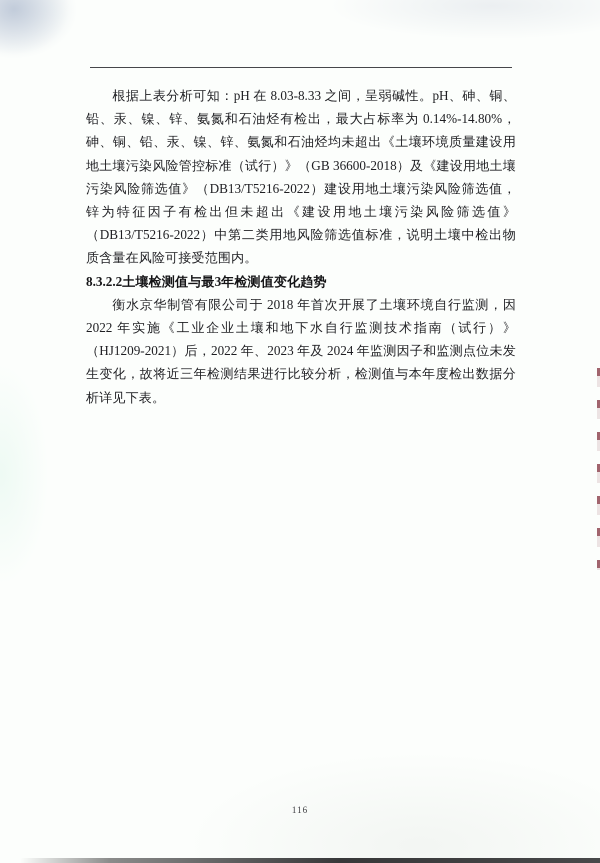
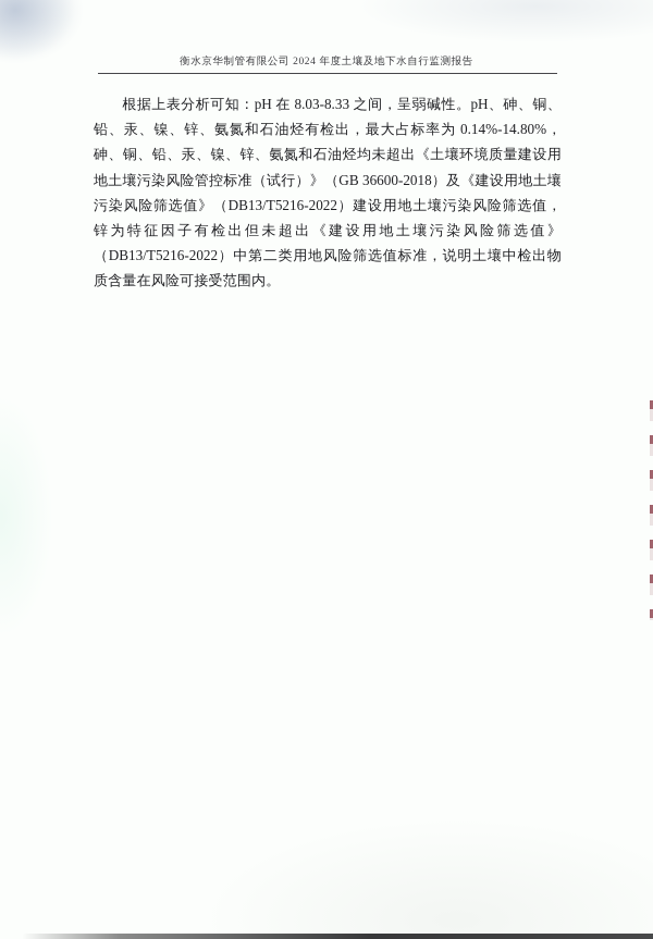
+ 衡水京华制管有限公司 2024 年度土壤及地下水自行监测报告
  根据上表分析可知：pH 在 8.03-8.33 之间，呈弱碱性。pH、砷、铜、铅、汞、镍、锌、氨氮和石油烃有检出，最大占标率为 0.14%-14.80%，砷、铜、铅、汞、镍、锌、氨氮和石油烃均未超出《土壤环境质量建设用地土壤污染风险管控标准（试行）》（GB 36600-2018）及《建设用地土壤污染风险筛选值》（DB13/T5216-2022）建设用地土壤污染风险筛选值，锌为特征因子有检出但未超出《建设用地土壤污染风险筛选值》（DB13/T5216-2022）中第二类用地风险筛选值标准，说明土壤中检出物质含量在风险可接受范围内。
- 8.3.2.2土壤检测值与最3年检测值变化趋势
- 衡水京华制管有限公司于 2018 年首次开展了土壤环境自行监测，因 2022 年实施《工业企业土壤和地下水自行监测技术指南（试行）》（HJ1209-2021）后，2022 年、2023 年及 2024 年监测因子和监测点位未发生变化，故将近三年检测结果进行比较分析，检测值与本年度检出数据分析详见下表。
- 116
